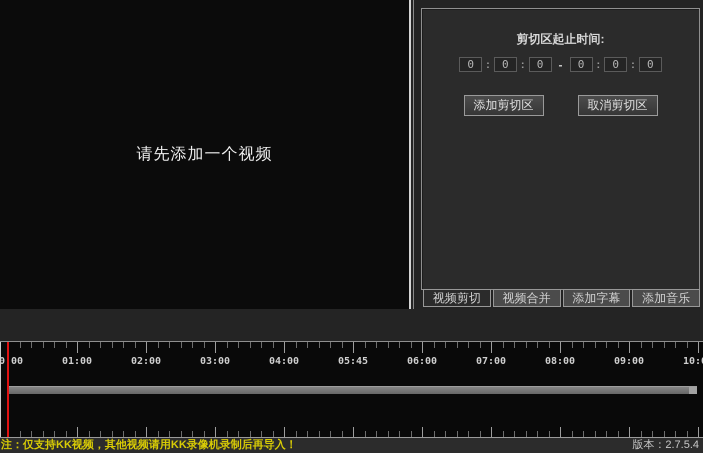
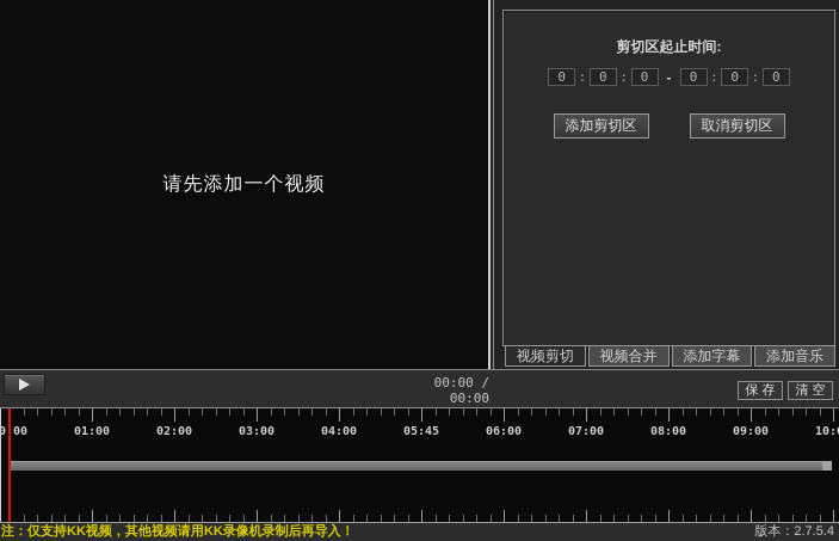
  请先添加一个视频
  剪切区起止时间:
  0
  :
  0
  :
  0
  -
  0
  :
  0
  :
  0
  添加剪切区
  取消剪切区
  视频剪切
  视频合并
  添加字幕
  添加音乐
+ 00:00 / 00:00
+ 保 存
+ 清 空
  01:00
  02:00
  03:00
  04:00
  05:45
  06:00
  07:00
  08:00
  09:00
  注：仅支持KK视频，其他视频请用KK录像机录制后再导入！
  版本：2.7.5.4
